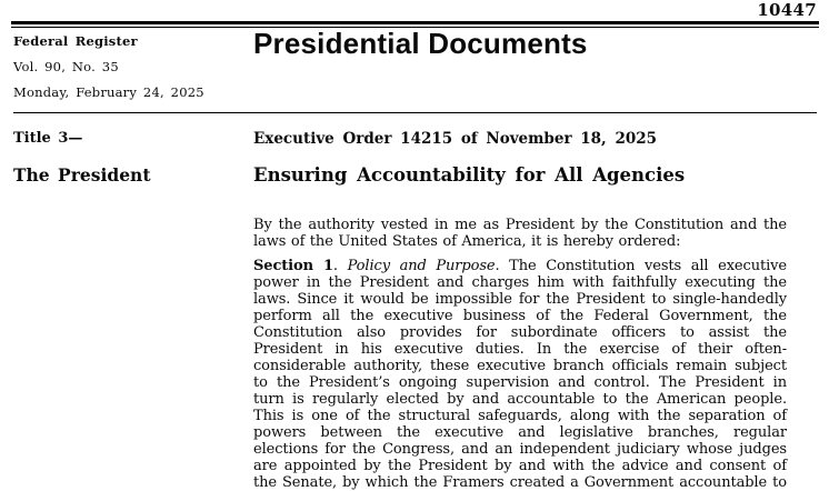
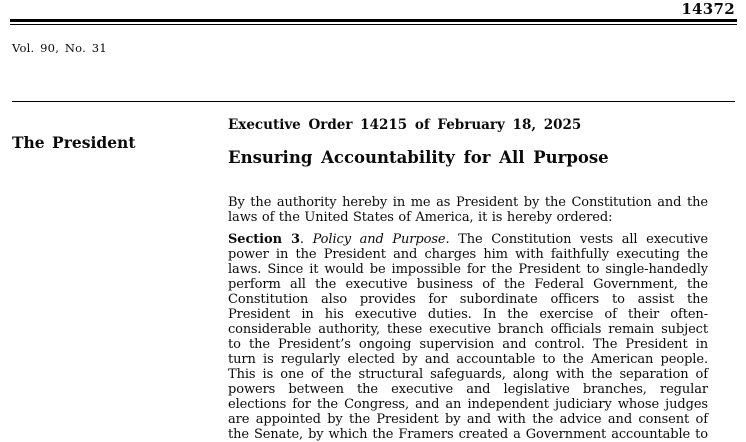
- 10447
+ 14372
- Federal Register
- Vol. 90, No. 35
+ Vol. 90, No. 31
- Monday, February 24, 2025
- Presidential Documents
- Title 3—
  The President
- Executive Order 14215 of November 18, 2025
+ Executive Order 14215 of February 18, 2025
- Ensuring Accountability for All Agencies
+ Ensuring Accountability for All Purpose
- By the authority vested in me as President by the Constitution and the laws of the United States of America, it is hereby ordered:
+ By the authority hereby in me as President by the Constitution and the laws of the United States of America, it is hereby ordered:
- Section 1. Policy and Purpose. The Constitution vests all executive power in the President and charges him with faithfully executing the laws. Since it would be impossible for the President to single-handedly perform all the executive business of the Federal Government, the Constitution also provides for subordinate officers to assist the President in his executive duties. In the exercise of their often-considerable authority, these executive branch officials remain subject to the President’s ongoing supervision and control. The President in turn is regularly elected by and accountable to the American people. This is one of the structural safeguards, along with the separation of powers between the executive and legislative branches, regular elections for the Congress, and an independent judiciary whose judges are appointed by the President by and with the advice and consent of the Senate, by which the Framers created a Government accountable to
+ Section 3. Policy and Purpose. The Constitution vests all executive power in the President and charges him with faithfully executing the laws. Since it would be impossible for the President to single-handedly perform all the executive business of the Federal Government, the Constitution also provides for subordinate officers to assist the President in his executive duties. In the exercise of their often-considerable authority, these executive branch officials remain subject to the President’s ongoing supervision and control. The President in turn is regularly elected by and accountable to the American people. This is one of the structural safeguards, along with the separation of powers between the executive and legislative branches, regular elections for the Congress, and an independent judiciary whose judges are appointed by the President by and with the advice and consent of the Senate, by which the Framers created a Government accountable to
